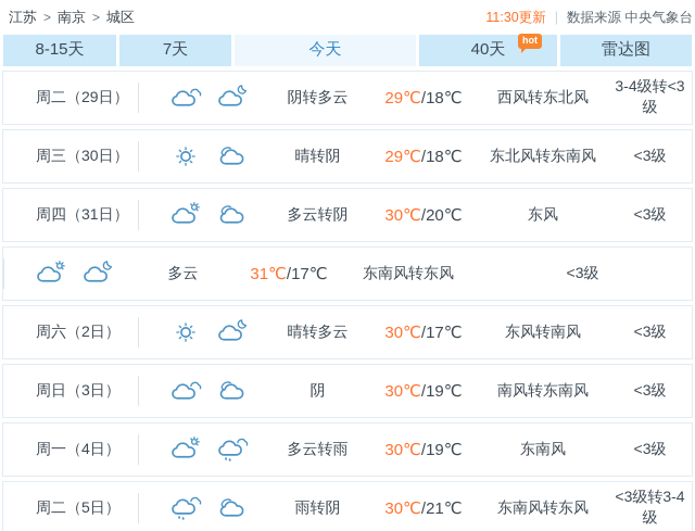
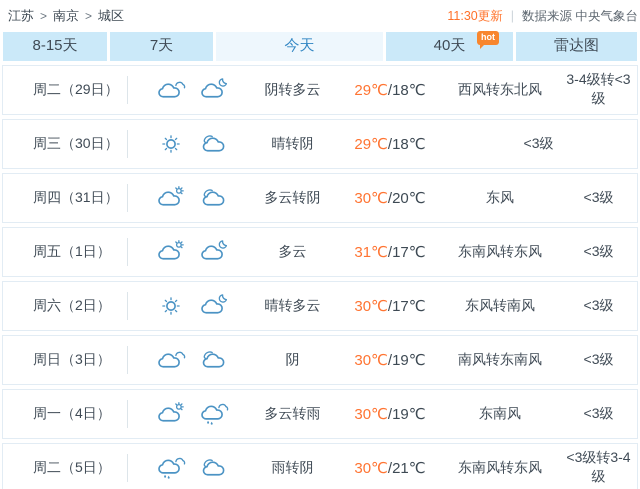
  江苏
  >
  南京
  >
  城区
  11:30更新
  |
  数据来源 中央气象台
  8-15天
  7天
  今天
  40天
  hot
  雷达图
  周二（29日）
  阴转多云
  29℃/18℃
  西风转东北风
  3-4级转<3级
  周三（30日）
  晴转阴
  29℃/18℃
- 东北风转东南风
  <3级
  周四（31日）
  多云转阴
  30℃/20℃
  东风
  <3级
+ 周五（1日）
  多云
  31℃/17℃
  东南风转东风
  <3级
  周六（2日）
  晴转多云
  30℃/17℃
  东风转南风
  <3级
  周日（3日）
  阴
  30℃/19℃
  南风转东南风
  <3级
  周一（4日）
  多云转雨
  30℃/19℃
  东南风
  <3级
  周二（5日）
  雨转阴
  30℃/21℃
  东南风转东风
  <3级转3-4级
